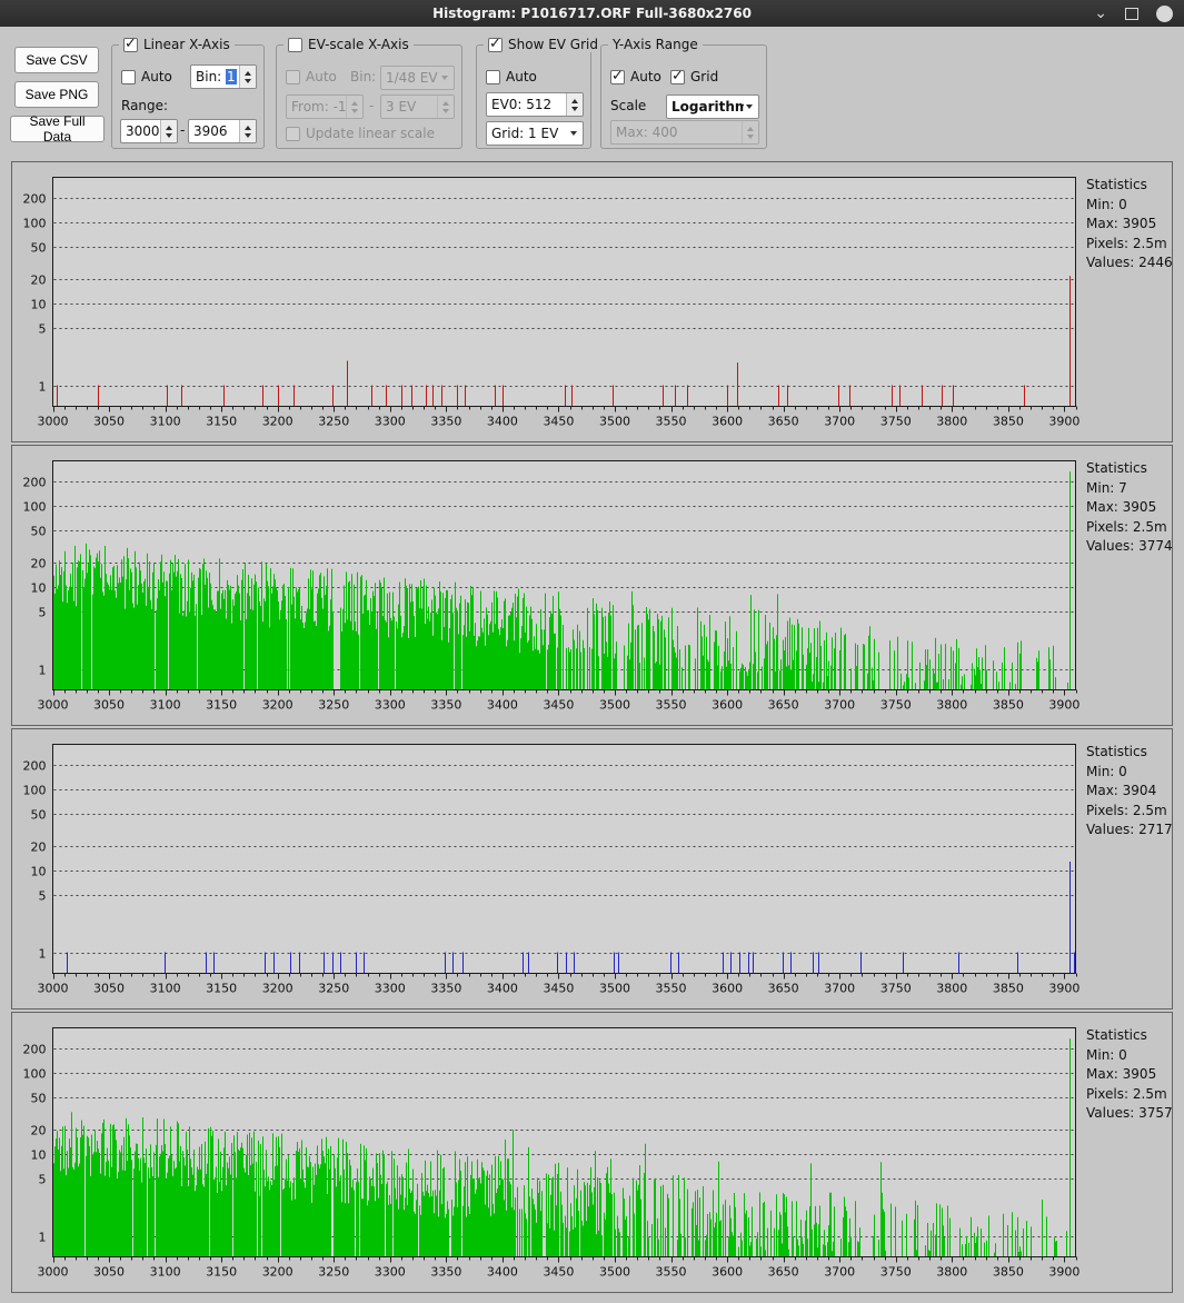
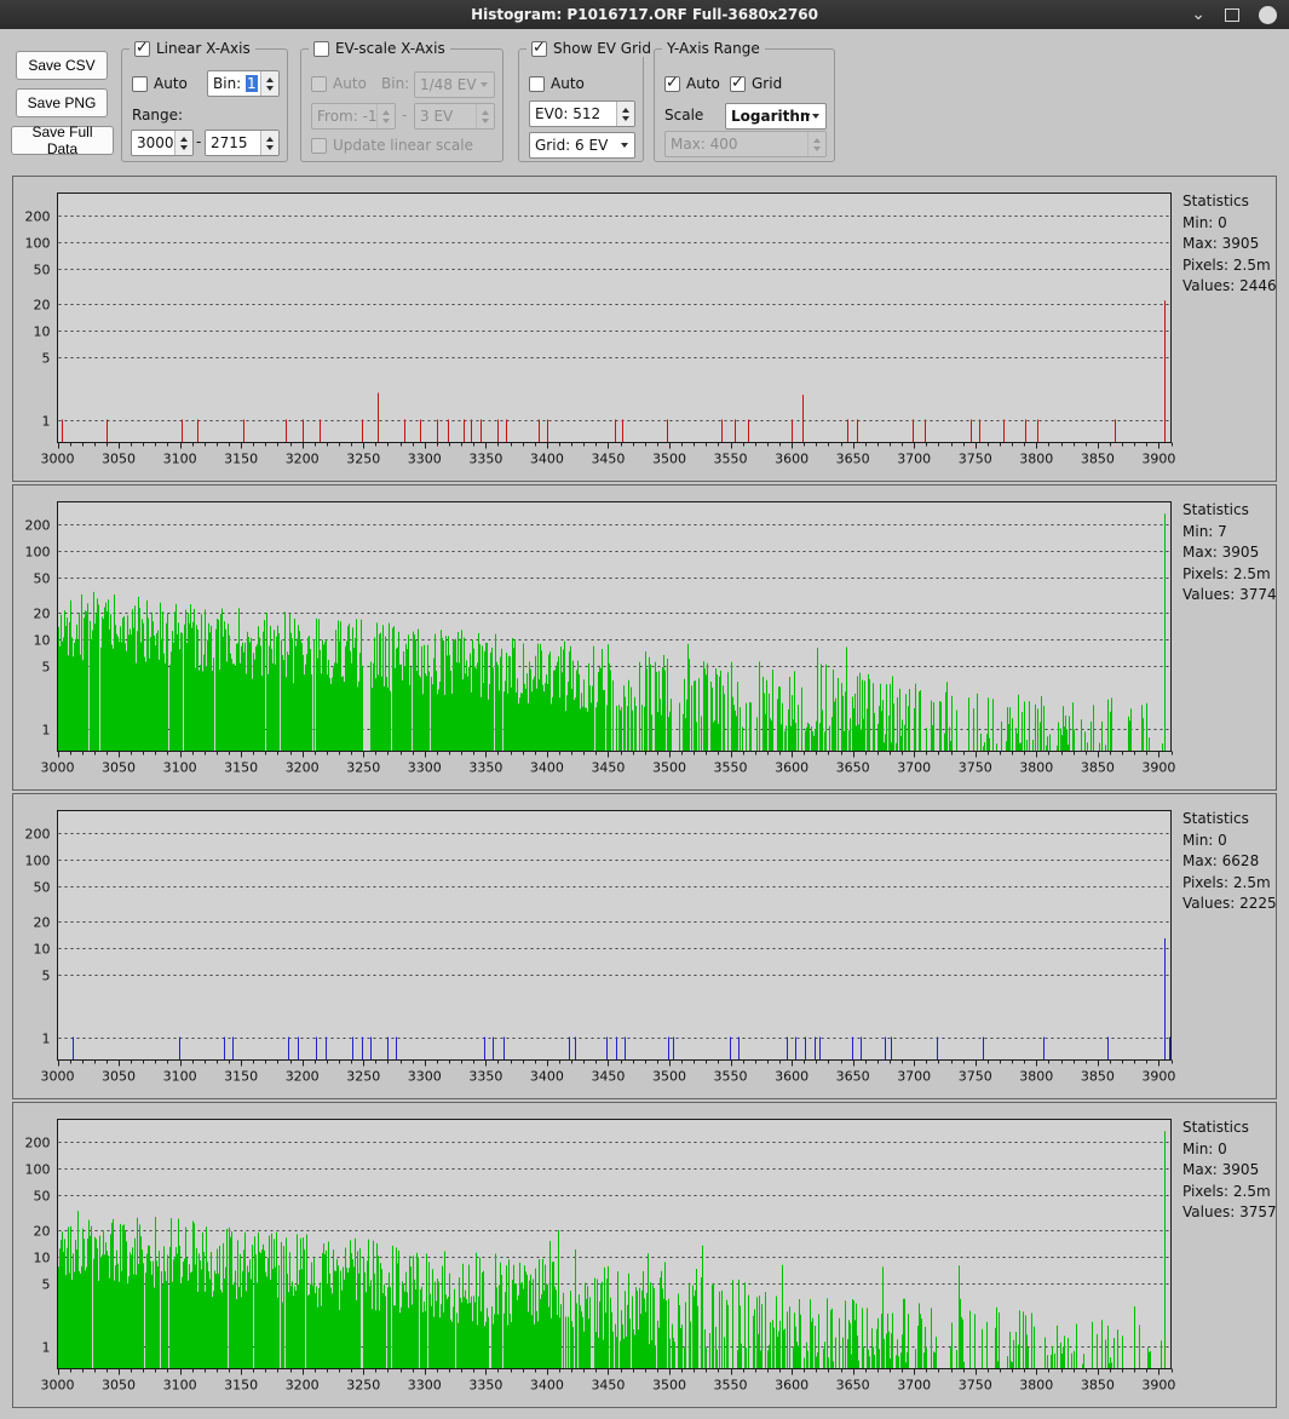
  Histogram: P1016717.ORF Full-3680x2760
  ⌄
  Save CSV
  Save PNG
  Save Full Data
  Linear X-Axis
  Auto
  Bin: 1
  Range:
  3000
  -
- 3906
+ 2715
  EV-scale X-Axis
  Auto
  Bin:
  1/48 EV
  From: -1
  -
  3 EV
  Update linear scale
  Show EV Grid
  Auto
  EV0: 512
- Grid: 1 EV
+ Grid: 6 EV
  Y-Axis Range
  Auto
  Grid
  Scale
  Logarithm
  Max: 400
  200
  100
  50
  20
  10
  5
  1
  3000
  3050
  3100
  3150
  3200
  3250
  3300
  3350
  3400
  3450
  3500
  3550
  3600
  3650
  3700
  3750
  3800
  3850
  3900
  Statistics
  Min: 0
  Max: 3905
  Pixels: 2.5m
  Values: 2446
  200
  100
  50
  20
  10
  5
  1
  3000
  3050
  3100
  3150
  3200
  3250
  3300
  3350
  3400
  3450
  3500
  3550
  3600
  3650
  3700
  3750
  3800
  3850
  3900
  Statistics
  Min: 7
  Max: 3905
  Pixels: 2.5m
  Values: 3774
  200
  100
  50
  20
  10
  5
  1
  3000
  3050
  3100
  3150
  3200
  3250
  3300
  3350
  3400
  3450
  3500
  3550
  3600
  3650
  3700
  3750
  3800
  3850
  3900
  Statistics
  Min: 0
- Max: 3904
+ Max: 6628
  Pixels: 2.5m
- Values: 2717
+ Values: 2225
  200
  100
  50
  20
  10
  5
  1
  3000
  3050
  3100
  3150
  3200
  3250
  3300
  3350
  3400
  3450
  3500
  3550
  3600
  3650
  3700
  3750
  3800
  3850
  3900
  Statistics
  Min: 0
  Max: 3905
  Pixels: 2.5m
  Values: 3757
